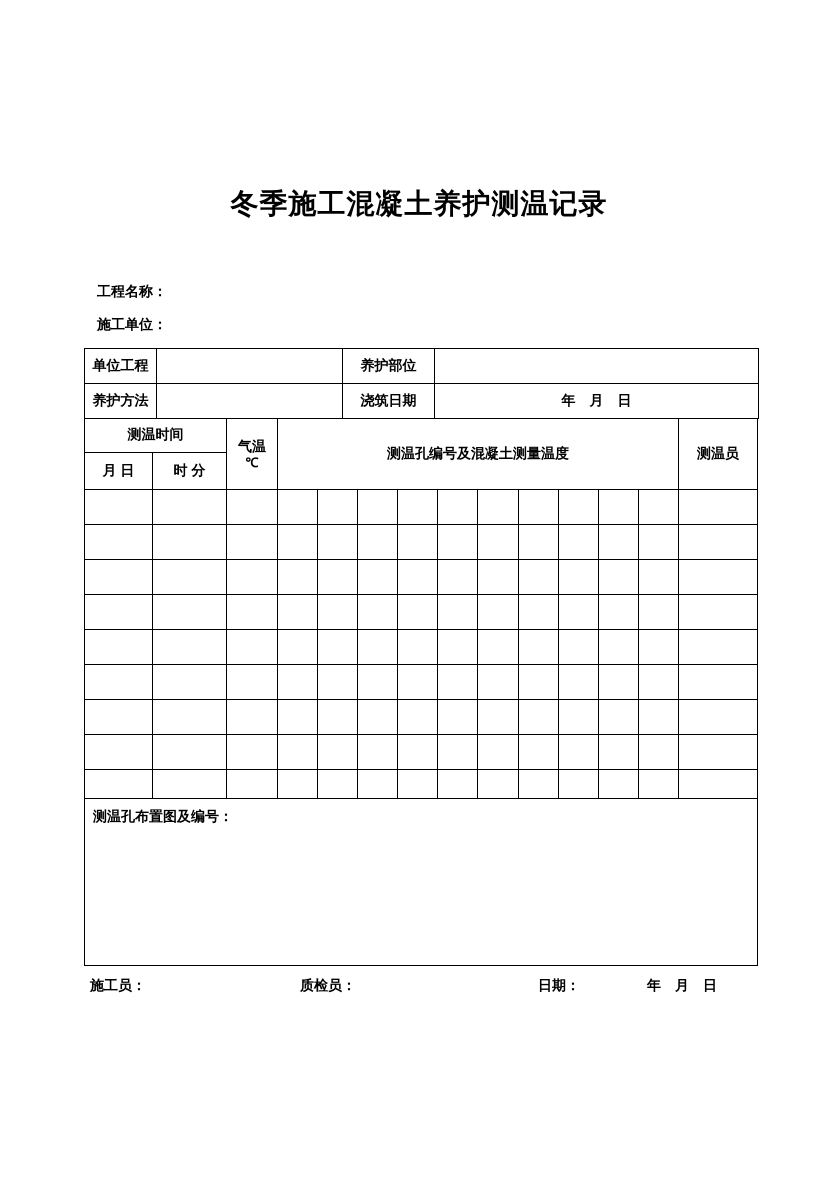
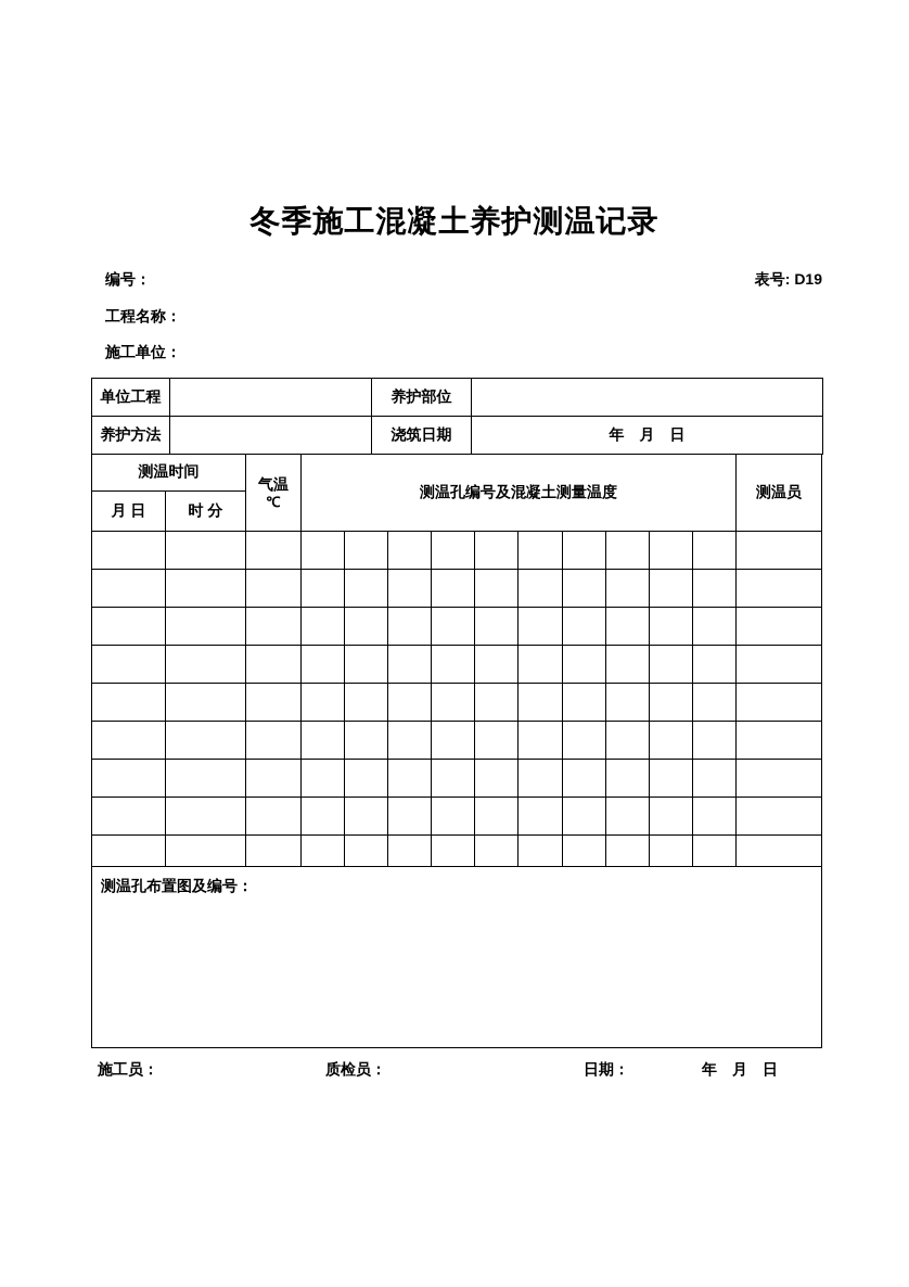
  冬季施工混凝土养护测温记录
+ 编号：
+ 表号: D19
  工程名称：
  施工单位：
  单位工程		养护部位
  养护方法		浇筑日期	年 月 日
  测温时间	气温℃	测温孔编号及混凝土测量温度	测温员
  月 日	时 分
  测温孔布置图及编号：
  施工员：
  质检员：
  日期：
  年 月 日
